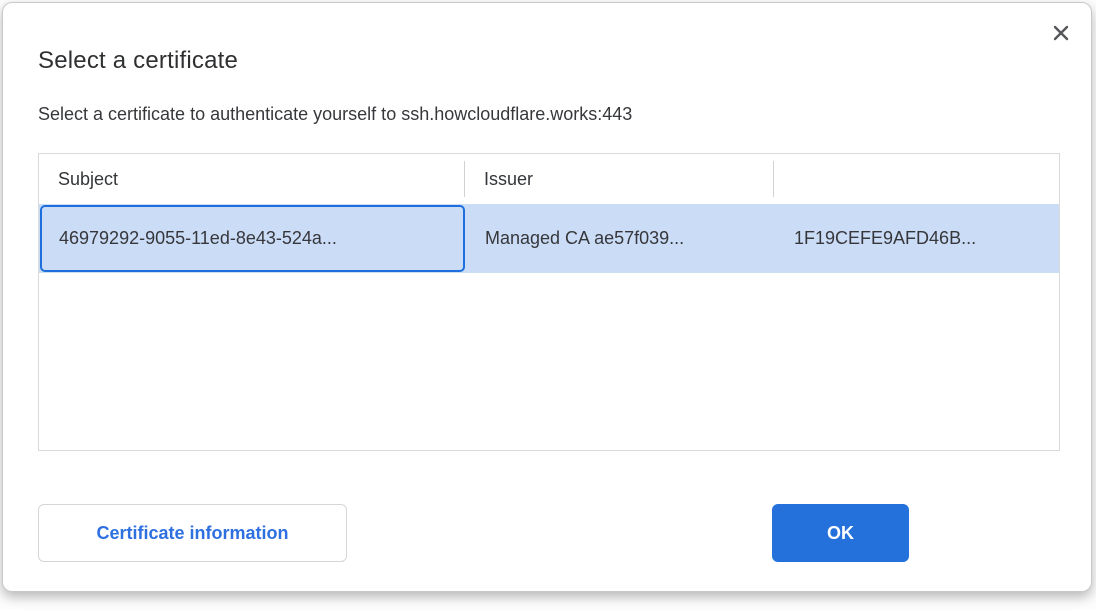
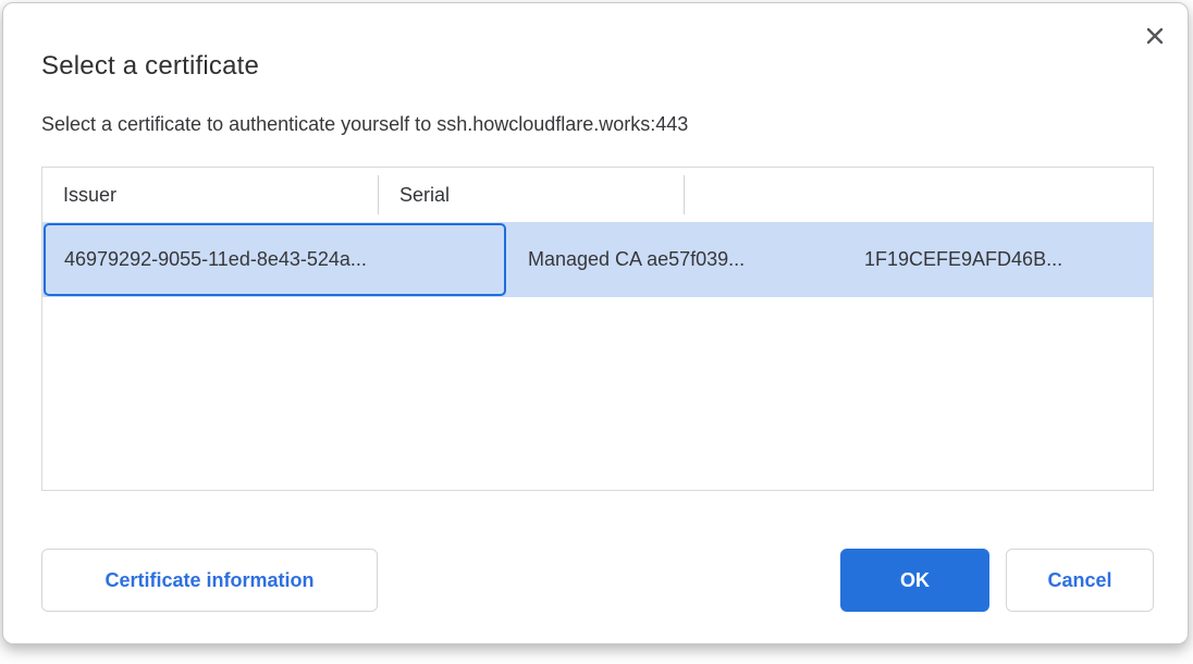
  Select a certificate
  Select a certificate to authenticate yourself to ssh.howcloudflare.works:443
- Subject
  Issuer
+ Serial
  46979292-9055-11ed-8e43-524a...
  Managed CA ae57f039...
  1F19CEFE9AFD46B...
  Certificate information
  OK
+ Cancel
